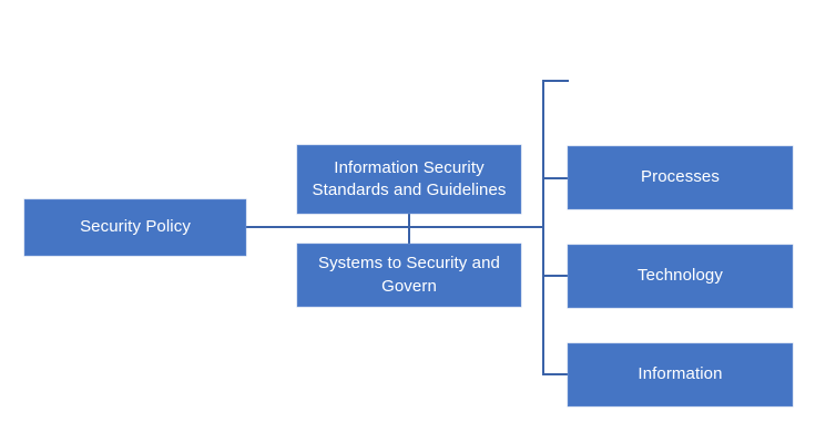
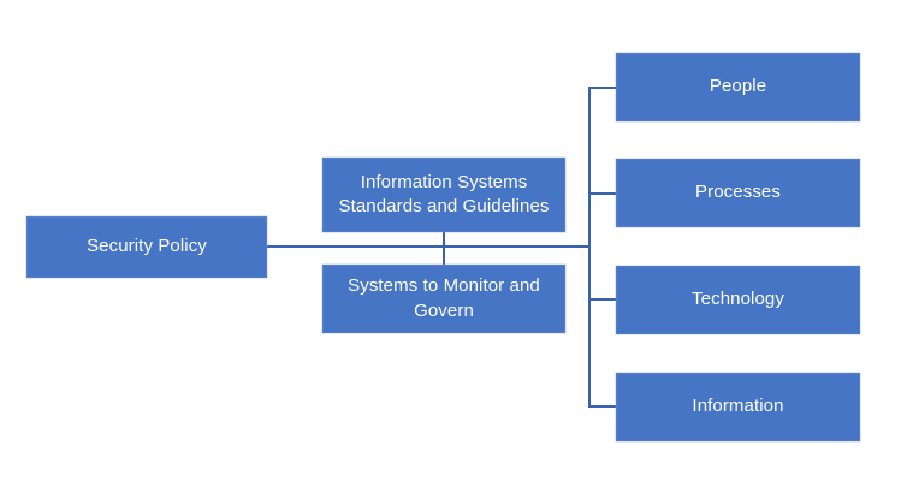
  Security Policy
- Information Security Standards and Guidelines
+ Information Systems Standards and Guidelines
- Systems to Security and Govern
+ Systems to Monitor and Govern
+ People
  Processes
  Technology
  Information
